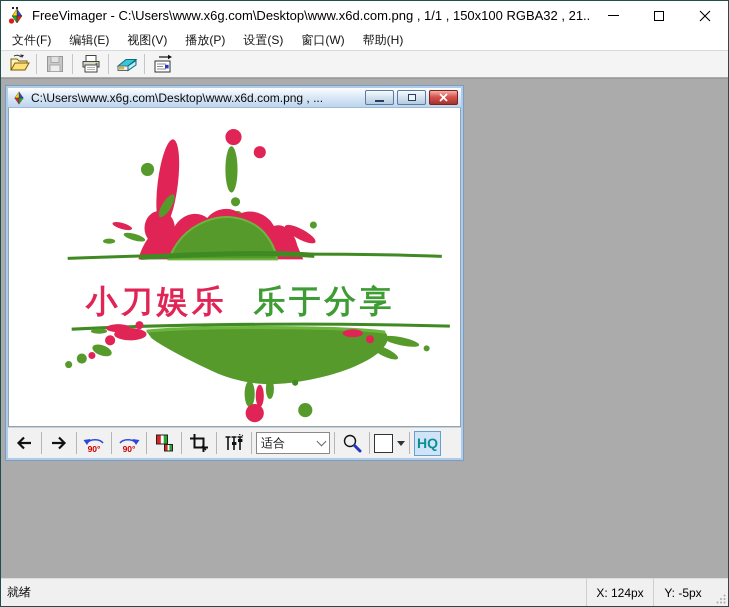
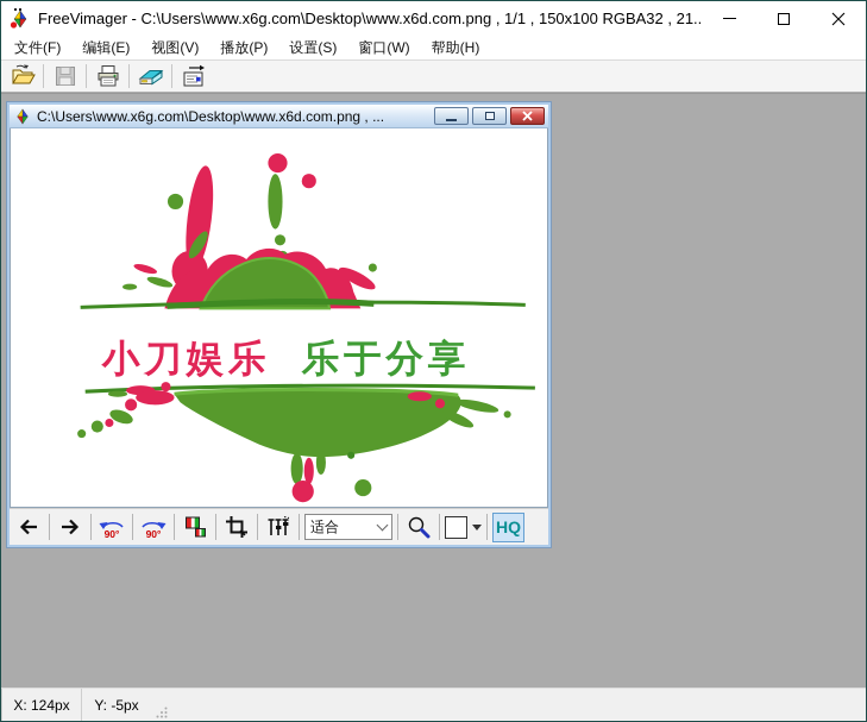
  FreeVimager - C:\Users\www.x6g.com\Desktop\www.x6d.com.png , 1/1 , 150x100 RGBA32 , 21..
  文件(F)
  编辑(E)
  视图(V)
  播放(P)
  设置(S)
  窗口(W)
  帮助(H)
  C:\Users\www.x6g.com\Desktop\www.x6d.com.png , ...
  小刀娱乐
  乐于分享
  90°
  90°
  适合
  HQ
- 就绪
  X: 124px
  Y: -5px
